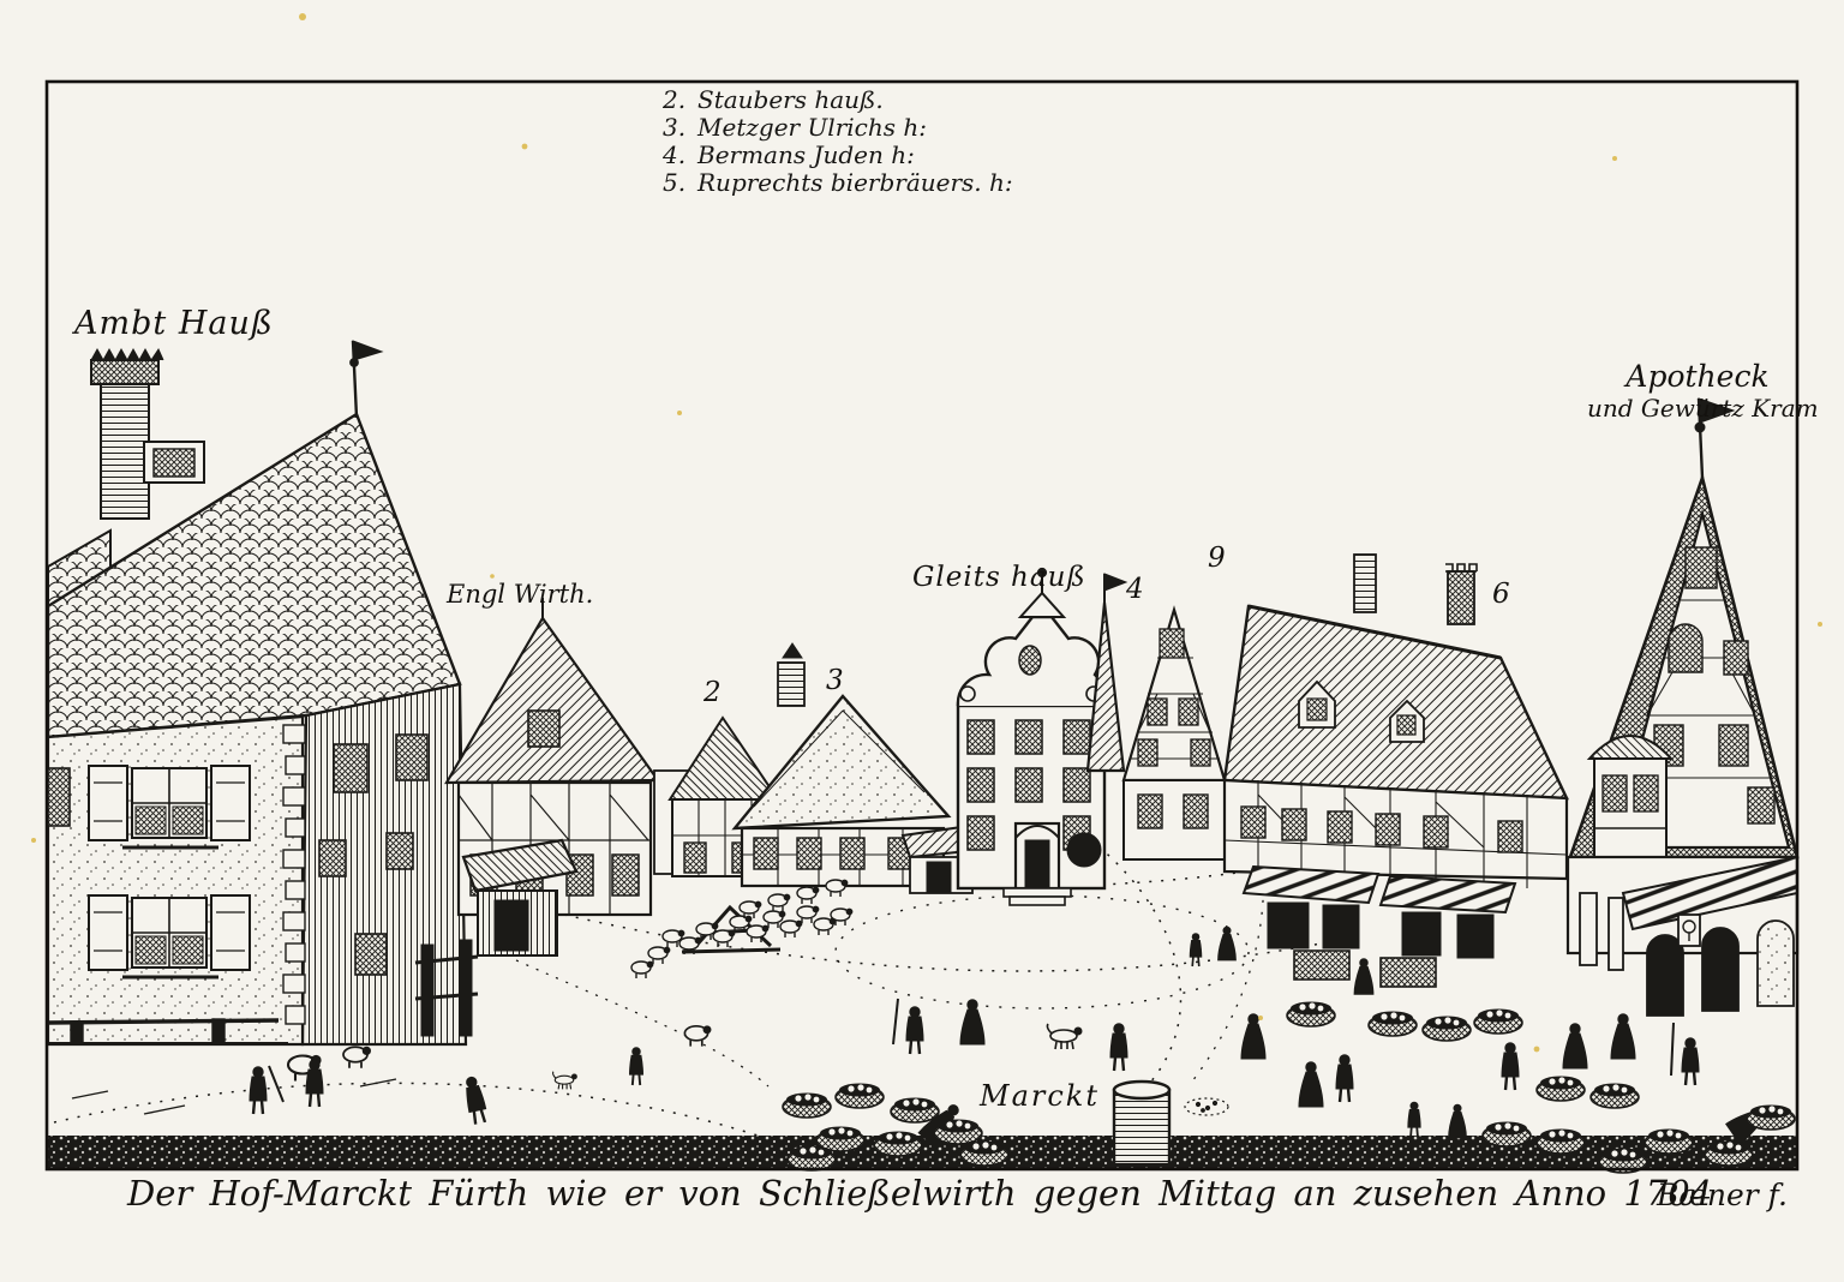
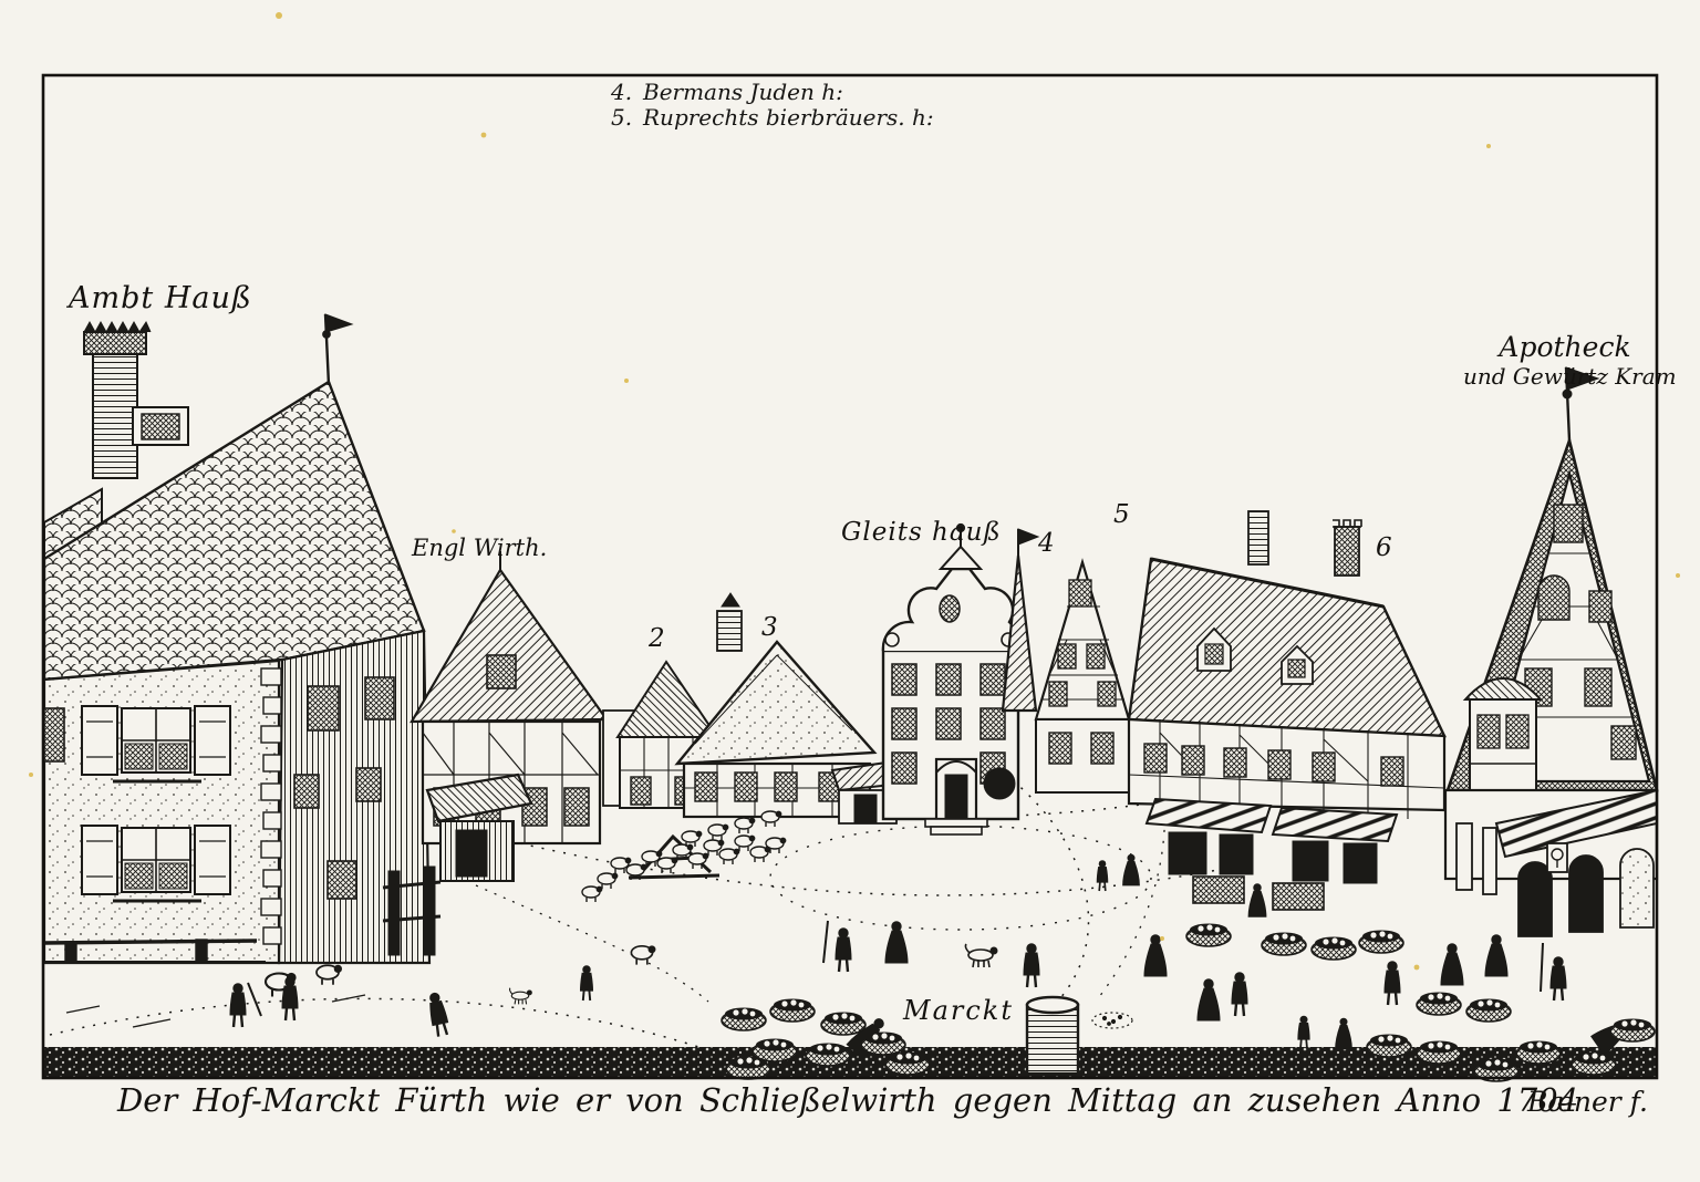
- 2.
- Staubers hauß.
- 3.
- Metzger Ulrichs h:
  4.
  Bermans Juden h:
  5.
  Ruprechts bierbräuers. h:
  Ambt Hauß
  Engl Wirth.
  Gleits hauß
  Apotheck
  und Gewürtz Kram
  Marckt
  2
  3
  4
- 9
+ 5
  6
  Der Hof-Marckt Fürth wie er von Schließelwirth gegen Mittag an zusehen Anno 1704
  Bæner f.
